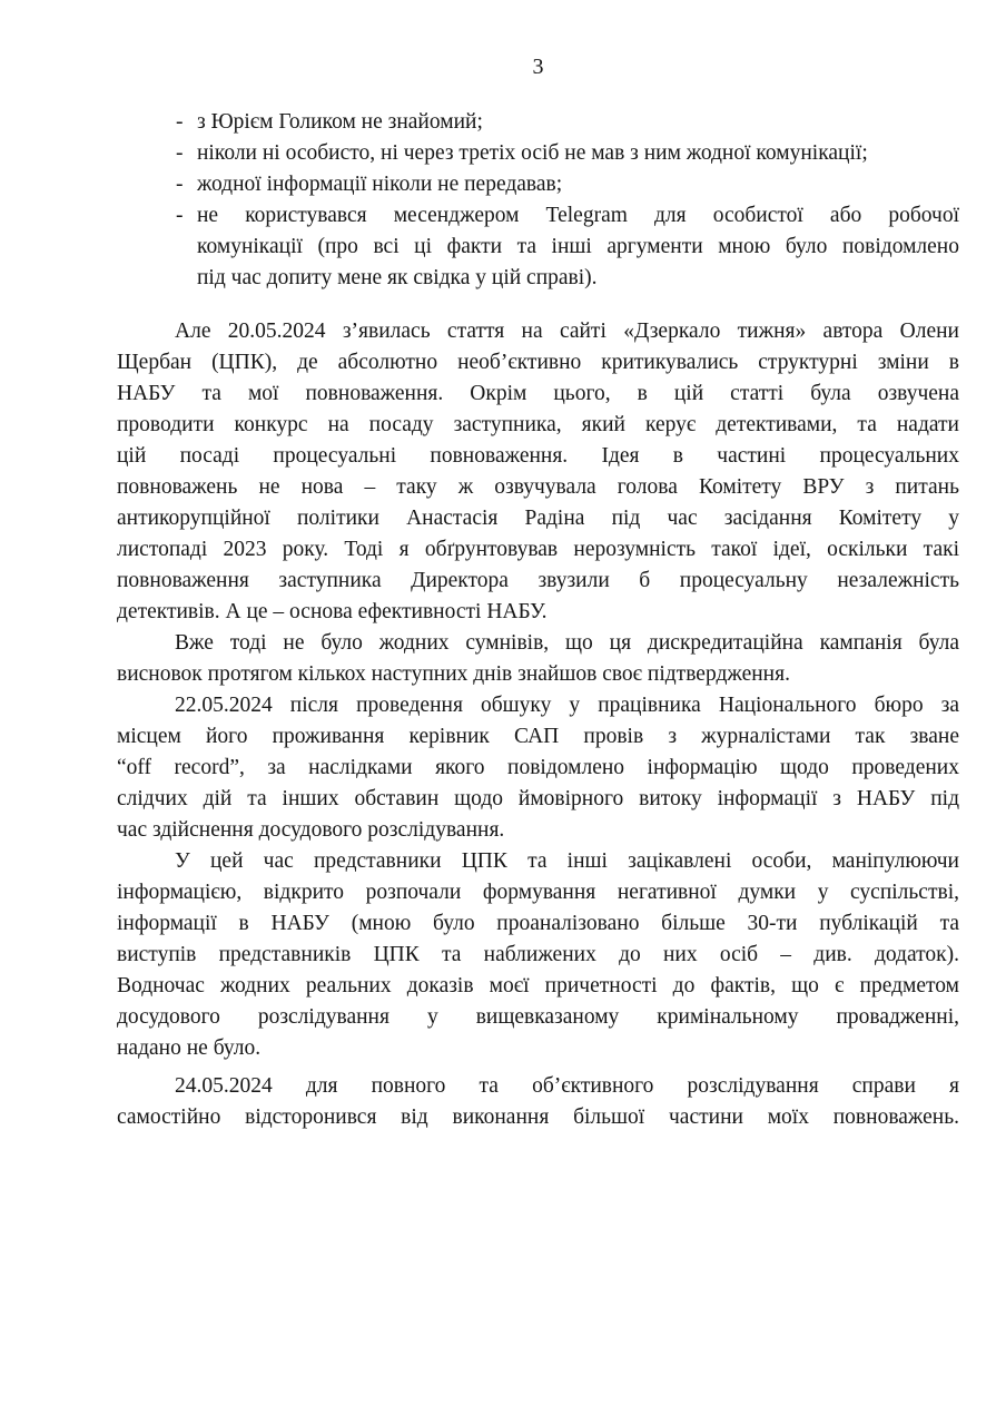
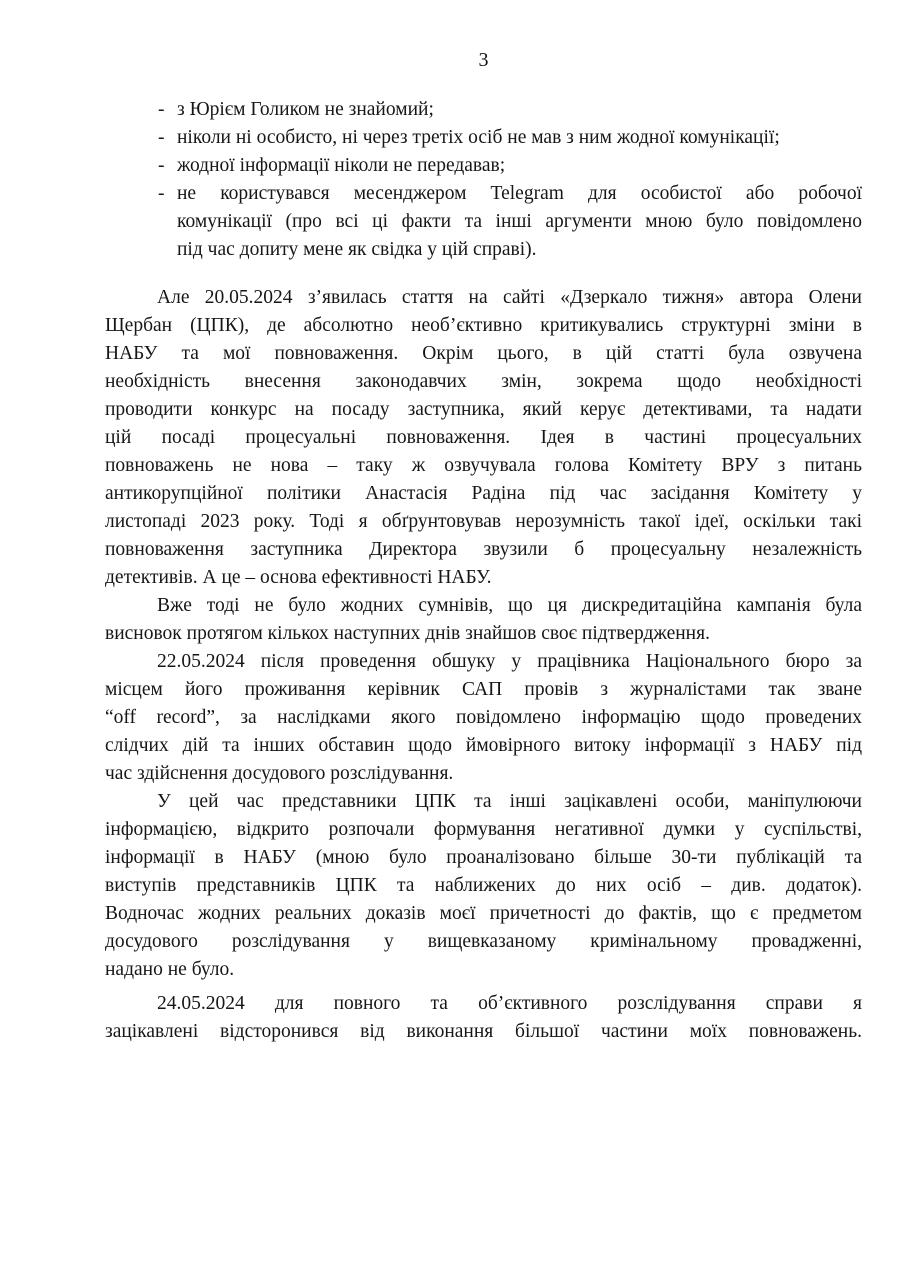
  3
  -
  з Юрієм Голиком не знайомий;
  -
  ніколи ні особисто, ні через третіх осіб не мав з ним жодної комунікації;
  -
  жодної інформації ніколи не передавав;
  -
  не користувався месенджером Telegram для особистої або робочої
  комунікації (про всі ці факти та інші аргументи мною було повідомлено
  під час допиту мене як свідка у цій справі).
  Але 20.05.2024 з’явилась стаття на сайті «Дзеркало тижня» автора Олени
  Щербан (ЦПК), де абсолютно необ’єктивно критикувались структурні зміни в
  НАБУ та мої повноваження. Окрім цього, в цій статті була озвучена
+ необхідність внесення законодавчих змін, зокрема щодо необхідності
  проводити конкурс на посаду заступника, який керує детективами, та надати
  цій посаді процесуальні повноваження. Ідея в частині процесуальних
  повноважень не нова – таку ж озвучувала голова Комітету ВРУ з питань
  антикорупційної політики Анастасія Радіна під час засідання Комітету у
  листопаді 2023 року. Тоді я обґрунтовував нерозумність такої ідеї, оскільки такі
  повноваження заступника Директора звузили б процесуальну незалежність
  детективів. А це – основа ефективності НАБУ.
  Вже тоді не було жодних сумнівів, що ця дискредитаційна кампанія була
  висновок протягом кількох наступних днів знайшов своє підтвердження.
  22.05.2024 після проведення обшуку у працівника Національного бюро за
  місцем його проживання керівник САП провів з журналістами так зване
  “off record”, за наслідками якого повідомлено інформацію щодо проведених
  слідчих дій та інших обставин щодо ймовірного витоку інформації з НАБУ під
  час здійснення досудового розслідування.
  У цей час представники ЦПК та інші зацікавлені особи, маніпулюючи
  інформацією, відкрито розпочали формування негативної думки у суспільстві,
  інформації в НАБУ (мною було проаналізовано більше 30-ти публікацій та
  виступів представників ЦПК та наближених до них осіб – див. додаток).
  Водночас жодних реальних доказів моєї причетності до фактів, що є предметом
  досудового розслідування у вищевказаному кримінальному провадженні,
  надано не було.
  24.05.2024 для повного та об’єктивного розслідування справи я
- самостійно відсторонився від виконання більшої частини моїх повноважень.
+ зацікавлені відсторонився від виконання більшої частини моїх повноважень.
